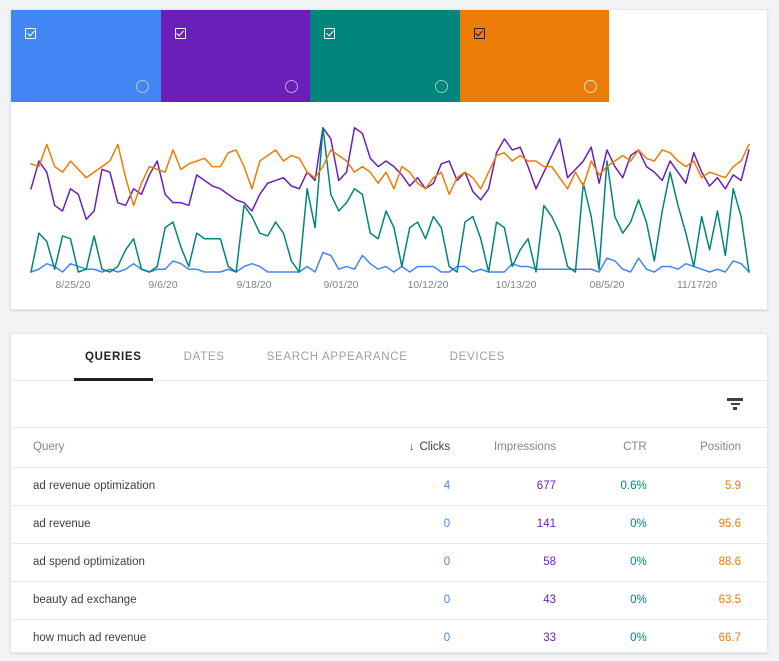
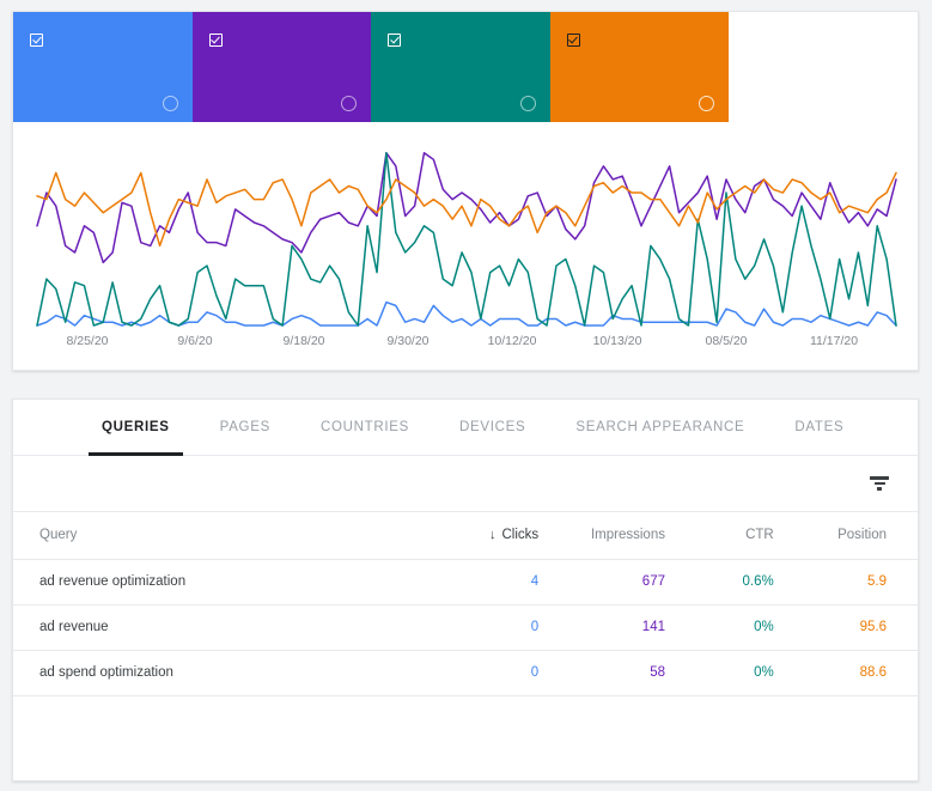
  8/25/20
  9/6/20
  9/18/20
- 9/01/20
+ 9/30/20
  10/12/20
  10/13/20
  08/5/20
  11/17/20
  QUERIES
+ PAGES
+ COUNTRIES
- DATES
+ DEVICES
  SEARCH APPEARANCE
- DEVICES
+ DATES
  Query	↓ Clicks	Impressions	CTR	Position
  ad revenue optimization	4	677	0.6%	5.9
  ad revenue	0	141	0%	95.6
  ad spend optimization	0	58	0%	88.6
- beauty ad exchange	0	43	0%	63.5
- how much ad revenue	0	33	0%	66.7
